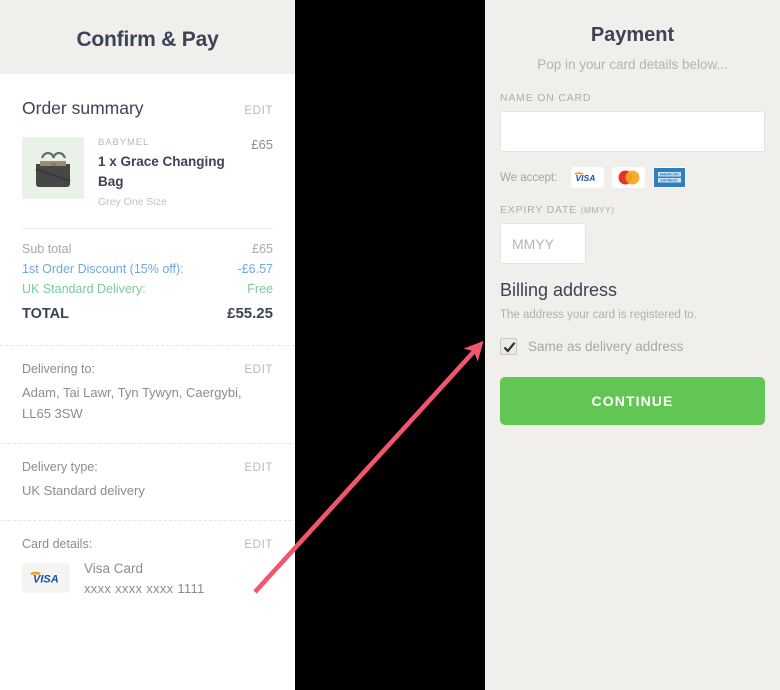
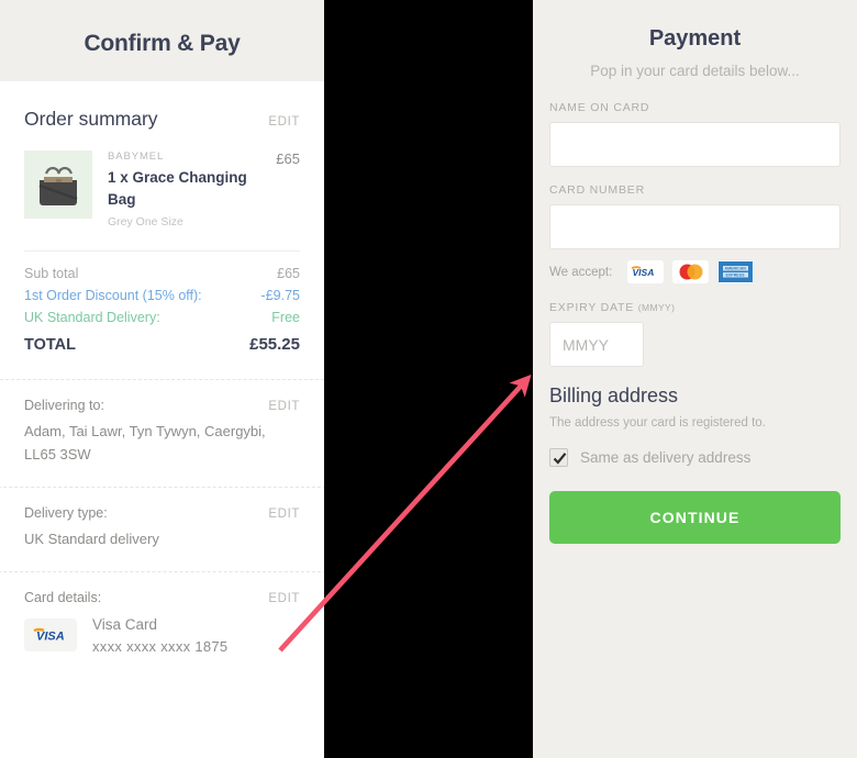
  Confirm & Pay
  Order summary
  EDIT
  BABYMEL
  1 x Grace Changing Bag
  Grey One Size
  £65
  Sub total
  £65
  1st Order Discount (15% off):
- -£6.57
+ -£9.75
  UK Standard Delivery:
  Free
  TOTAL
  £55.25
  Delivering to:
  EDIT
  Adam, Tai Lawr, Tyn Tywyn, Caergybi, LL65 3SW
  Delivery type:
  EDIT
  UK Standard delivery
  Card details:
  EDIT
  VISA
  Visa Card
- xxxx xxxx xxxx 1111
+ xxxx xxxx xxxx 1875
  Payment
  Pop in your card details below...
  NAME ON CARD
+ CARD NUMBER
  We accept:
  VISA
  EXPIRY DATE (MMYY)
  MMYY
  Billing address
  The address your card is registered to.
  Same as delivery address
  CONTINUE
